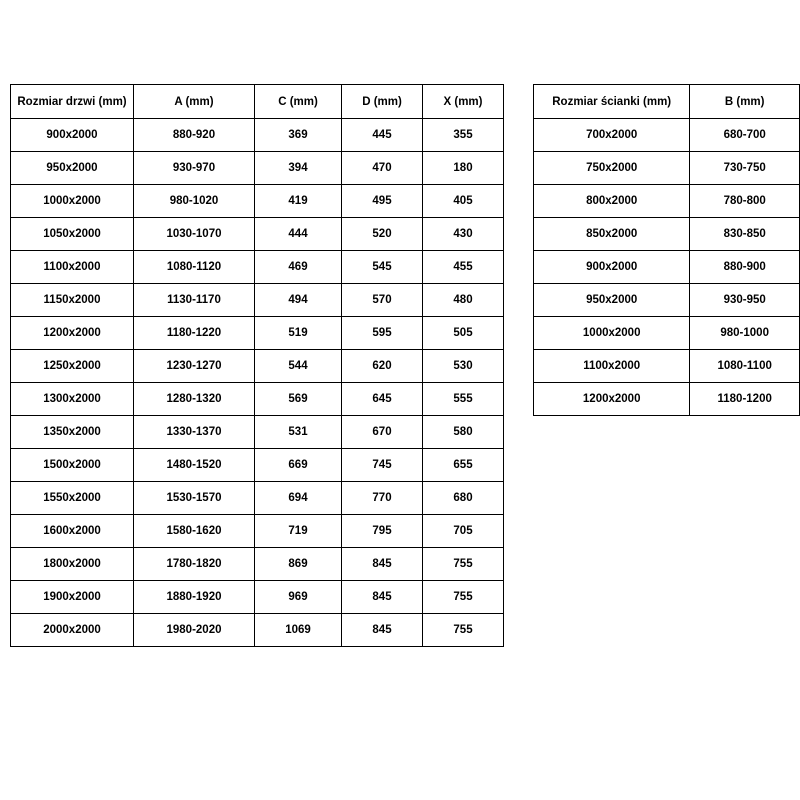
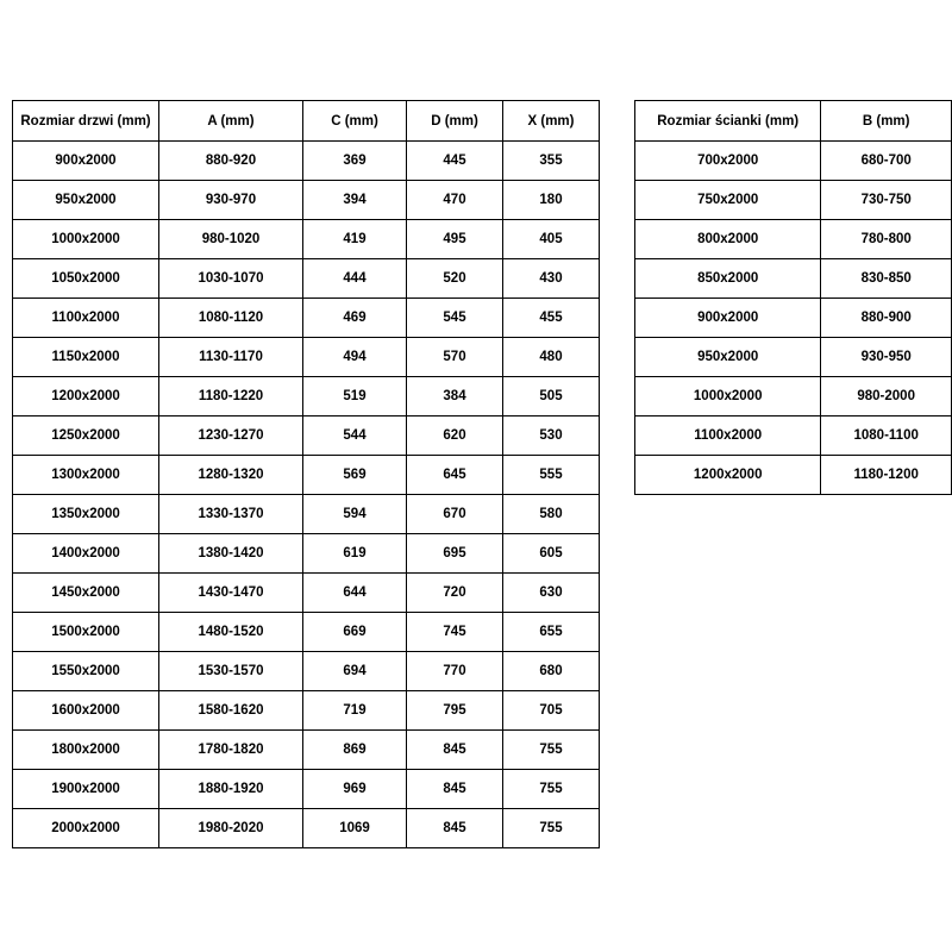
  Rozmiar drzwi (mm)	A (mm)	C (mm)	D (mm)	X (mm)
  900x2000	880-920	369	445	355
  950x2000	930-970	394	470	180
  1000x2000	980-1020	419	495	405
  1050x2000	1030-1070	444	520	430
  1100x2000	1080-1120	469	545	455
  1150x2000	1130-1170	494	570	480
- 1200x2000	1180-1220	519	595	505
+ 1200x2000	1180-1220	519	384	505
  1250x2000	1230-1270	544	620	530
  1300x2000	1280-1320	569	645	555
- 1350x2000	1330-1370	531	670	580
+ 1350x2000	1330-1370	594	670	580
+ 1400x2000	1380-1420	619	695	605
+ 1450x2000	1430-1470	644	720	630
  1500x2000	1480-1520	669	745	655
  1550x2000	1530-1570	694	770	680
  1600x2000	1580-1620	719	795	705
  1800x2000	1780-1820	869	845	755
  1900x2000	1880-1920	969	845	755
  2000x2000	1980-2020	1069	845	755
  Rozmiar ścianki (mm)	B (mm)
  700x2000	680-700
  750x2000	730-750
  800x2000	780-800
  850x2000	830-850
  900x2000	880-900
  950x2000	930-950
- 1000x2000	980-1000
+ 1000x2000	980-2000
  1100x2000	1080-1100
  1200x2000	1180-1200
